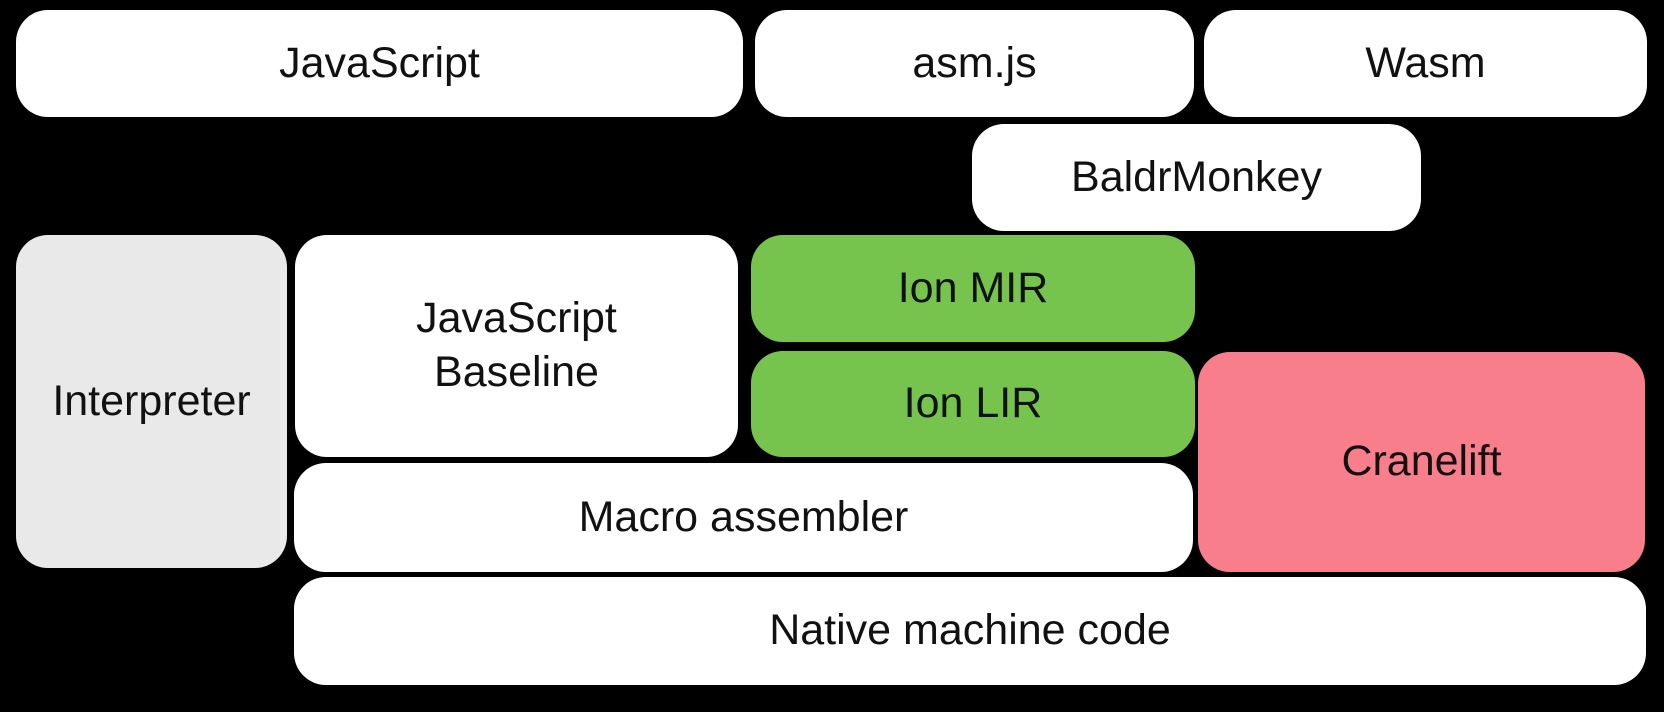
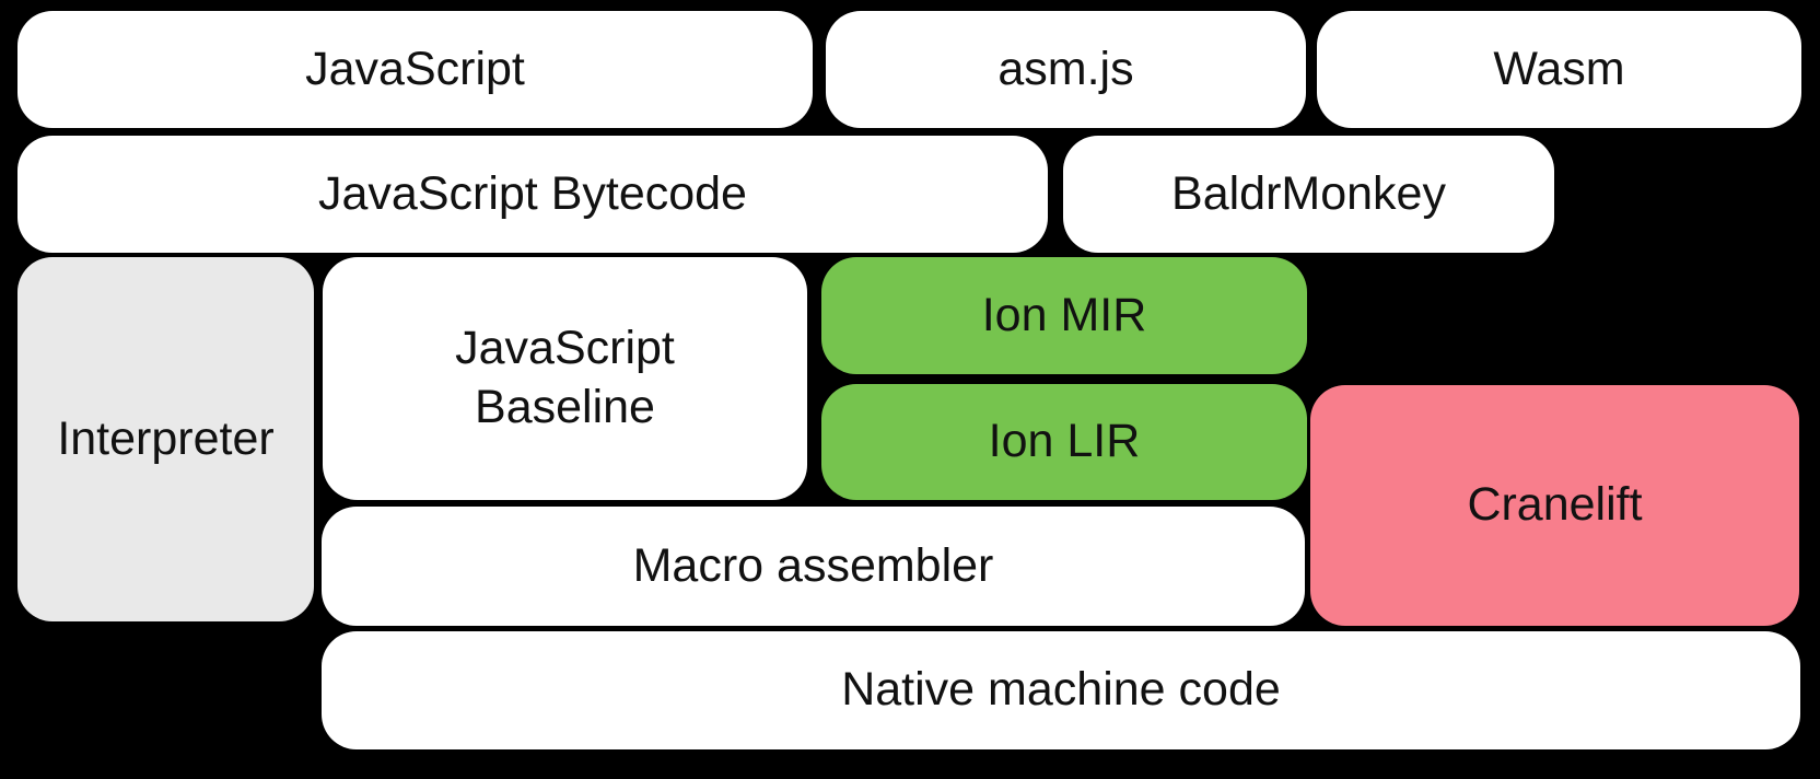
  JavaScript
  asm.js
  Wasm
+ JavaScript Bytecode
  BaldrMonkey
  Interpreter
  JavaScript
  Baseline
  Ion MIR
  Ion LIR
  Cranelift
  Macro assembler
  Native machine code
